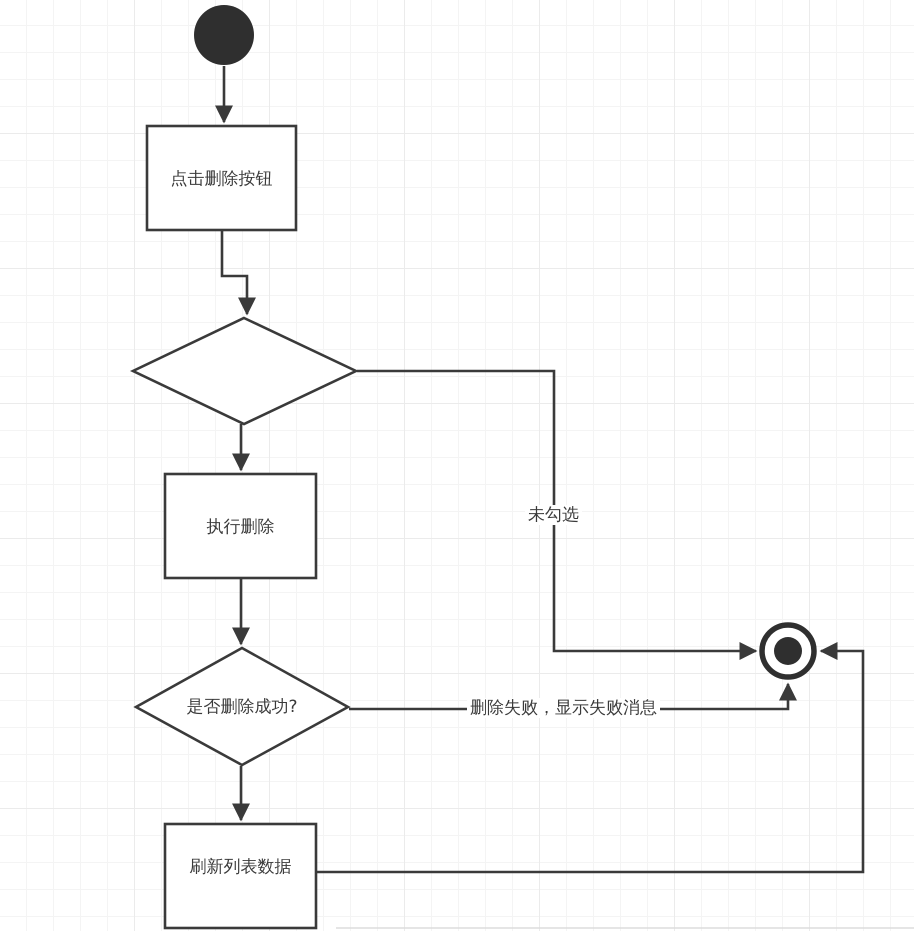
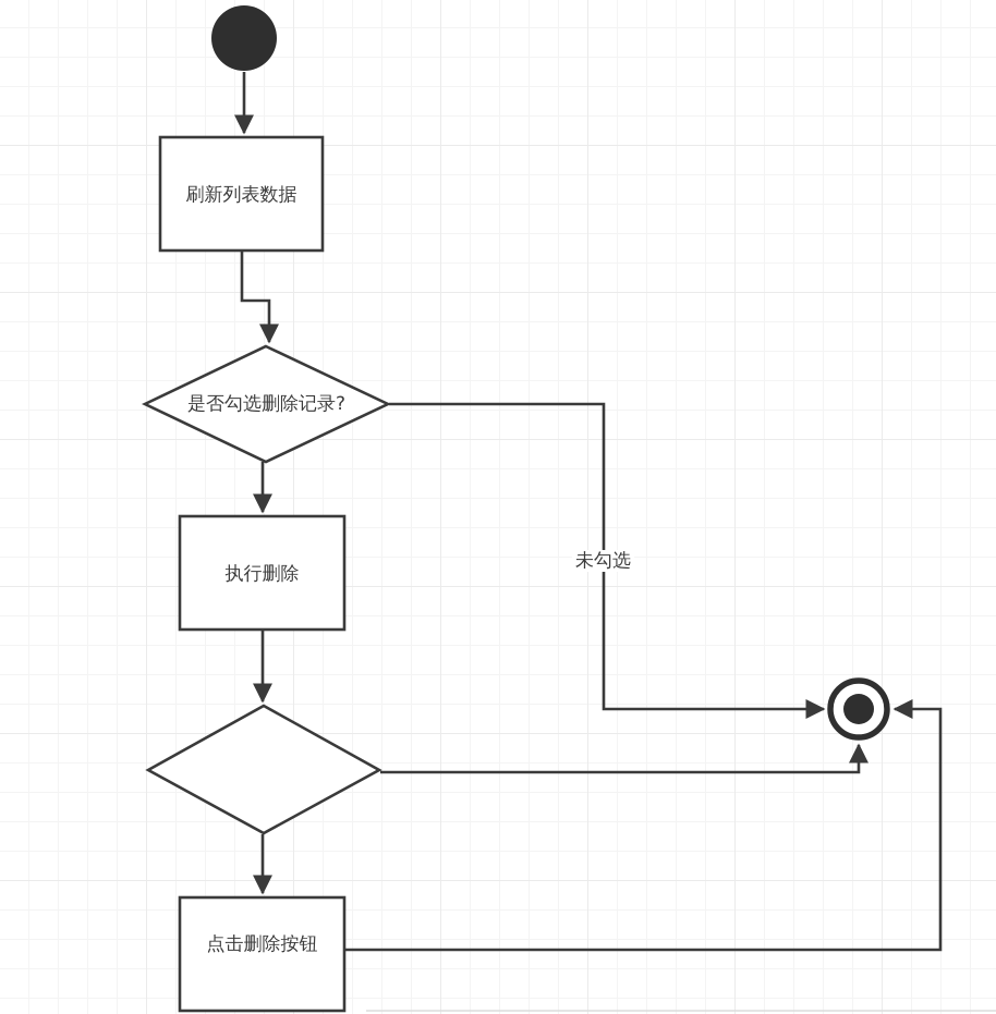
- 点击删除按钮
+ 刷新列表数据
+ 是否勾选删除记录?
  执行删除
- 是否删除成功?
- 刷新列表数据
+ 点击删除按钮
  未勾选
- 删除失败，显示失败消息
